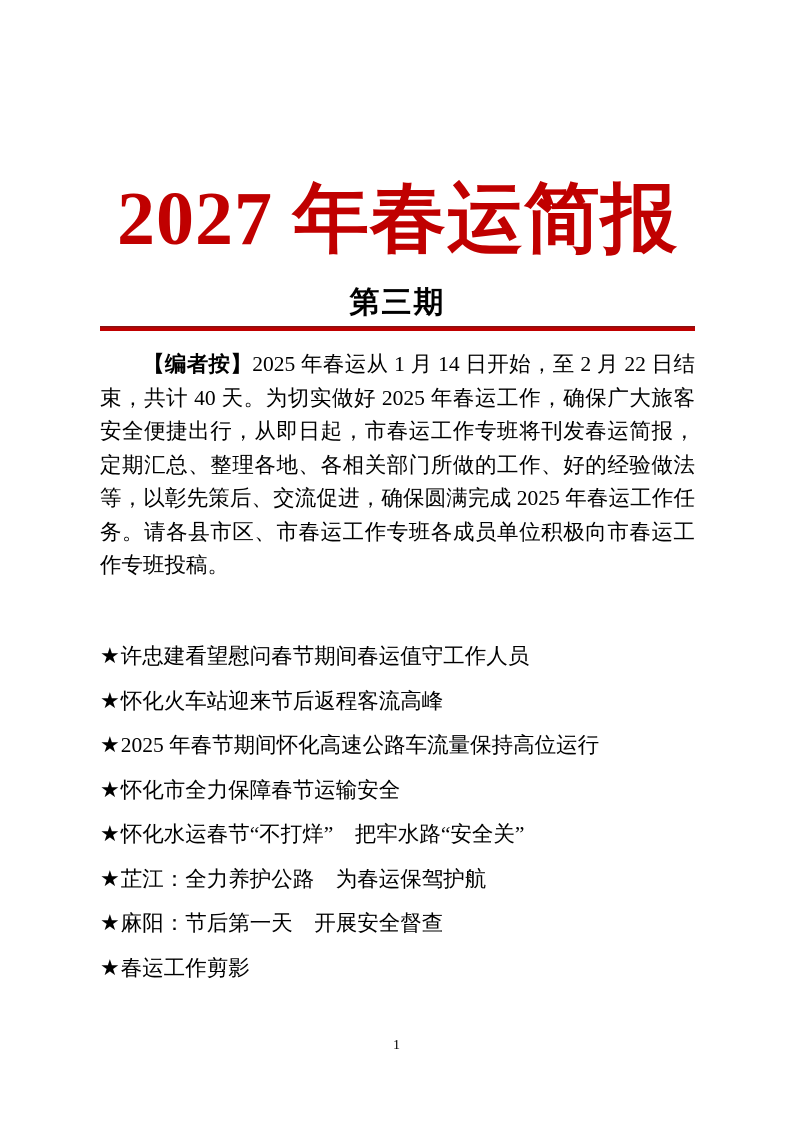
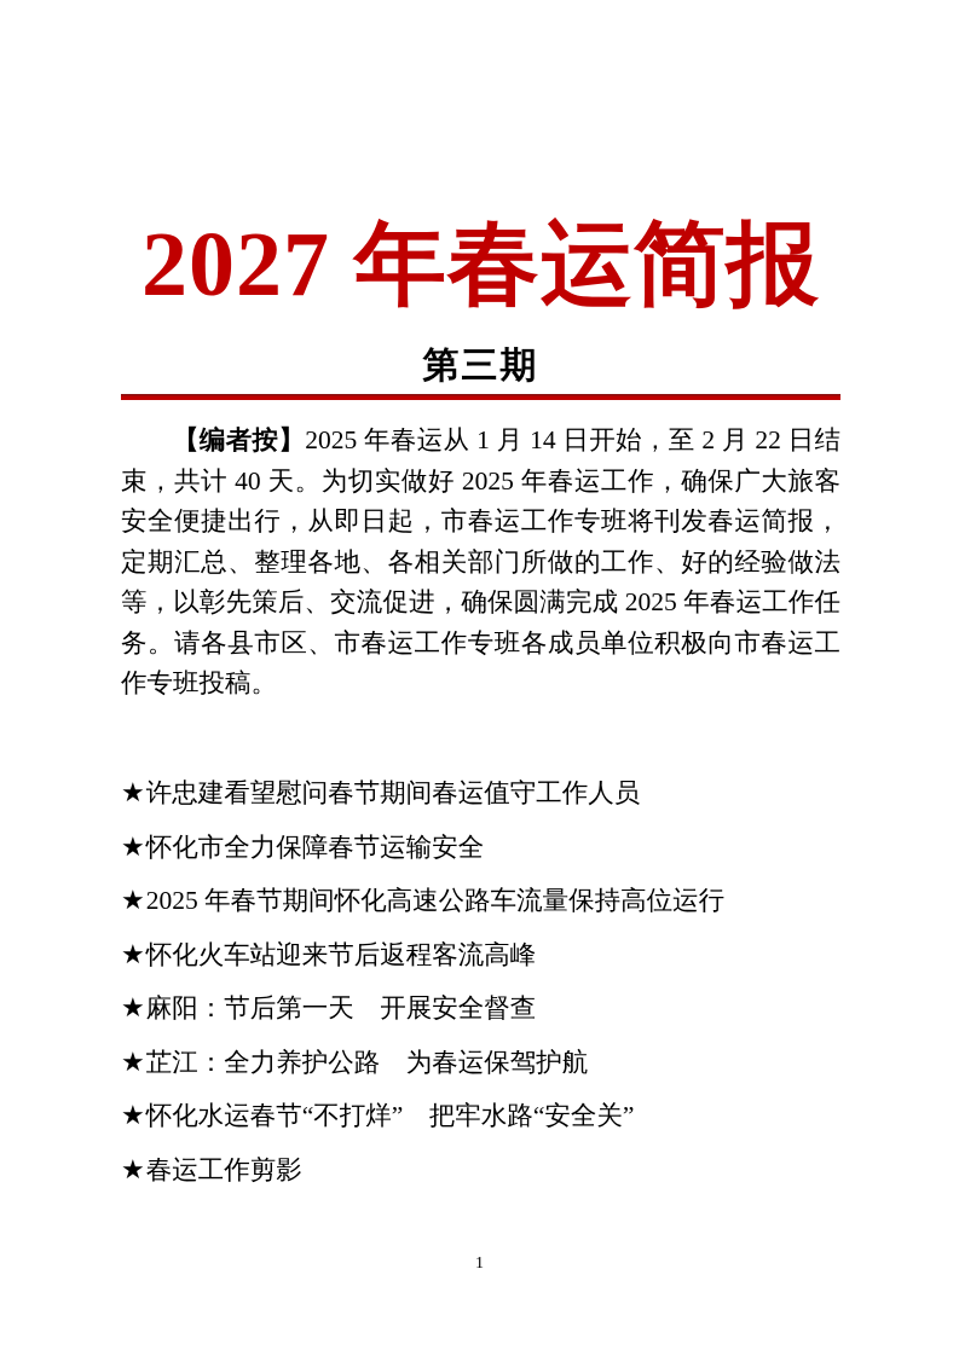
  2027 年春运简报
  第三期
  【编者按】2025 年春运从 1 月 14 日开始，至 2 月 22 日结束，共计 40 天。为切实做好 2025 年春运工作，确保广大旅客安全便捷出行，从即日起，市春运工作专班将刊发春运简报，定期汇总、整理各地、各相关部门所做的工作、好的经验做法等，以彰先策后、交流促进，确保圆满完成 2025 年春运工作任务。请各县市区、市春运工作专班各成员单位积极向市春运工作专班投稿。
  ★
  许忠建看望慰问春节期间春运值守工作人员
  ★
- 怀化火车站迎来节后返程客流高峰
+ 怀化市全力保障春节运输安全
  ★
  2025 年春节期间怀化高速公路车流量保持高位运行
  ★
- 怀化市全力保障春节运输安全
+ 怀化火车站迎来节后返程客流高峰
  ★
- 怀化水运春节“不打烊” 把牢水路“安全关”
+ 麻阳：节后第一天 开展安全督查
  ★
  芷江：全力养护公路 为春运保驾护航
  ★
- 麻阳：节后第一天 开展安全督查
+ 怀化水运春节“不打烊” 把牢水路“安全关”
  ★
  春运工作剪影
  1
